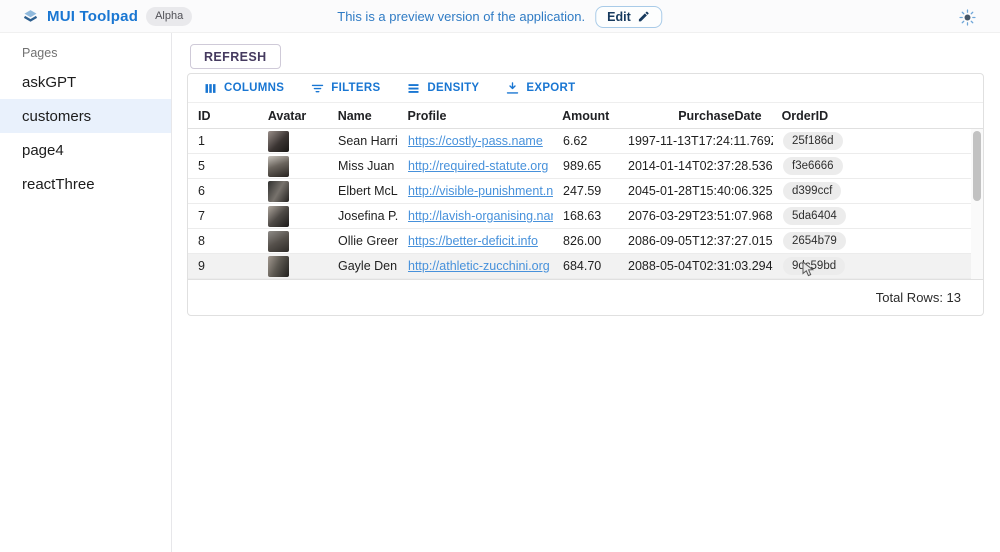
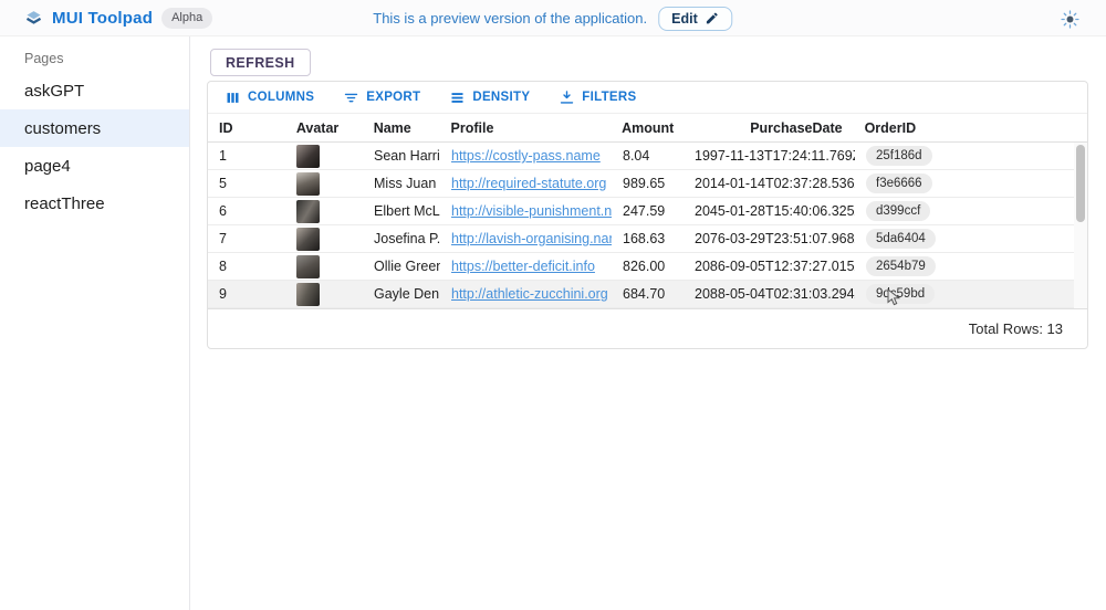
  MUI Toolpad
  Alpha
  This is a preview version of the application.
  Edit
  Pages
  askGPT
  customers
  page4
  reactThree
  REFRESH
  COLUMNS
- FILTERS
+ EXPORT
  DENSITY
- EXPORT
+ FILTERS
  ID
  Avatar
  Name
  Profile
  Amount
  PurchaseDate
  OrderID
  1
  Sean Harri
  https://costly-pass.name
- 6.62
+ 8.04
  1997-11-13T17:24:11.769
  25f186d
  5
  Miss Juan
  http://required-statute.org
  989.65
  2014-01-14T02:37:28.536
  f3e6666
  6
  Elbert McL
  http://visible-punishment.n
  247.59
  2045-01-28T15:40:06.325
  d399ccf
  7
  Josefina P.
  http://lavish-organising.na
  168.63
  2076-03-29T23:51:07.968
  5da6404
  8
  Ollie Green
  https://better-deficit.info
  826.00
  2086-09-05T12:37:27.015
  2654b79
  9
  Gayle Den
  http://athletic-zucchini.org
  684.70
  2088-05-04T02:31:03.294
  9d59bd
  Total Rows: 13
